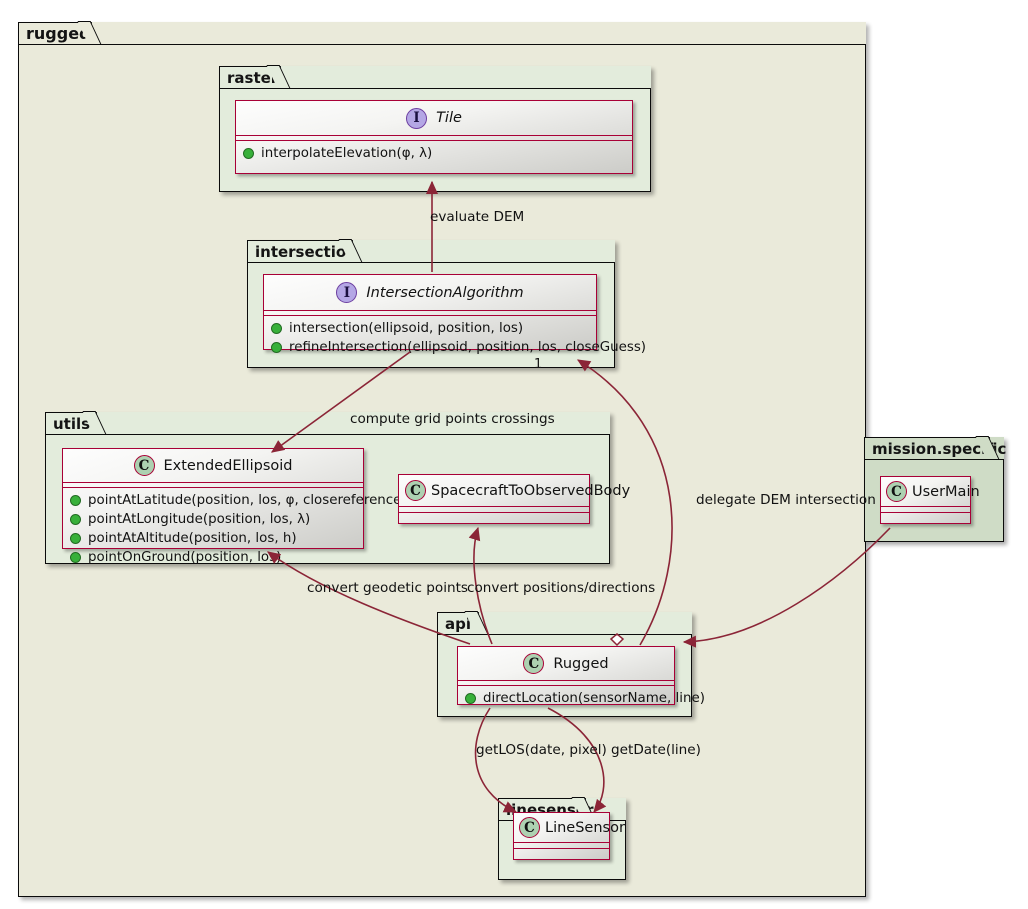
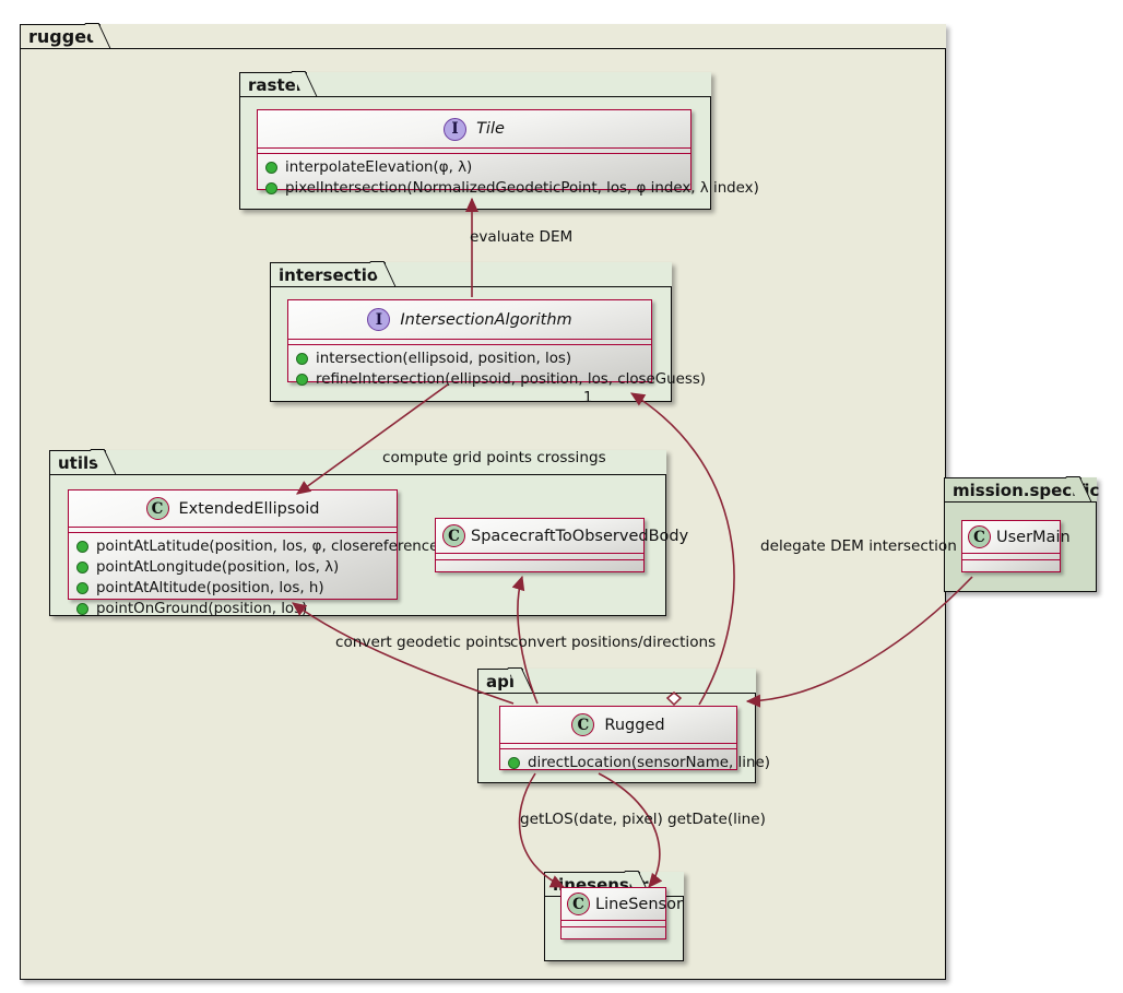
  rugged
  raster
  I
  Tile
  interpolateElevation(φ, λ)
+ pixelIntersection(NormalizedGeodeticPoint, los, φ index, λ index)
  intersection
  I
  IntersectionAlgorithm
  intersection(ellipsoid, position, los)
  refineIntersection(ellipsoid, position, los, closeGuess)
  utils
  C
  ExtendedEllipsoid
  pointAtLatitude(position, los, φ, closereferenc
  pointAtLongitude(position, los, λ)
  pointAtAltitude(position, los, h)
  pointOnGround(position, los)
  C
  SpacecraftToObservedBody
  mission.specifi
  C
  UserMain
  api
  C
  Rugged
  directLocation(sensorName, line)
  linesensor
  C
  LineSensor
  evaluate DEM
  compute grid points crossings
  delegate DEM intersection
  convert geodetic points
  convert positions/directions
  getLOS(date, pixel)
  getDate(line)
  1
